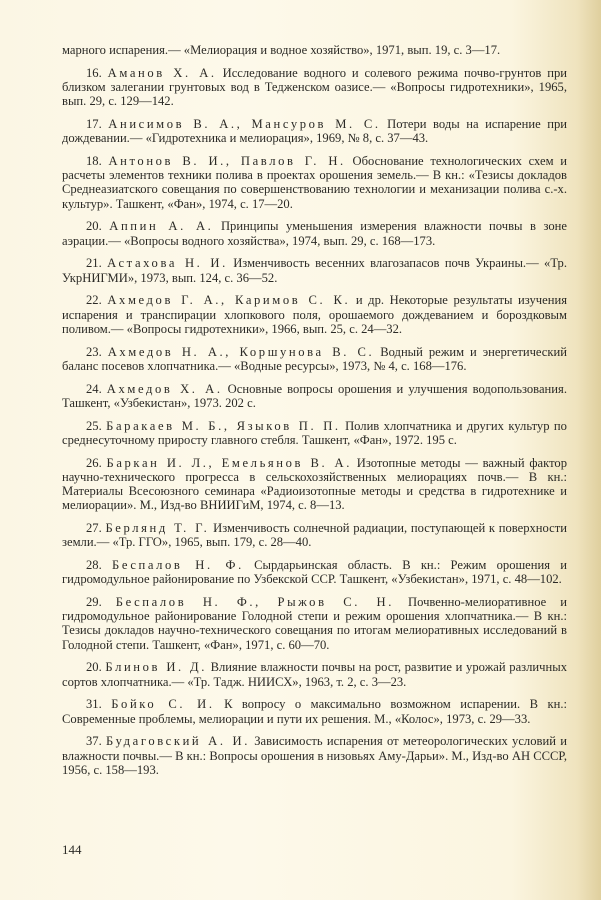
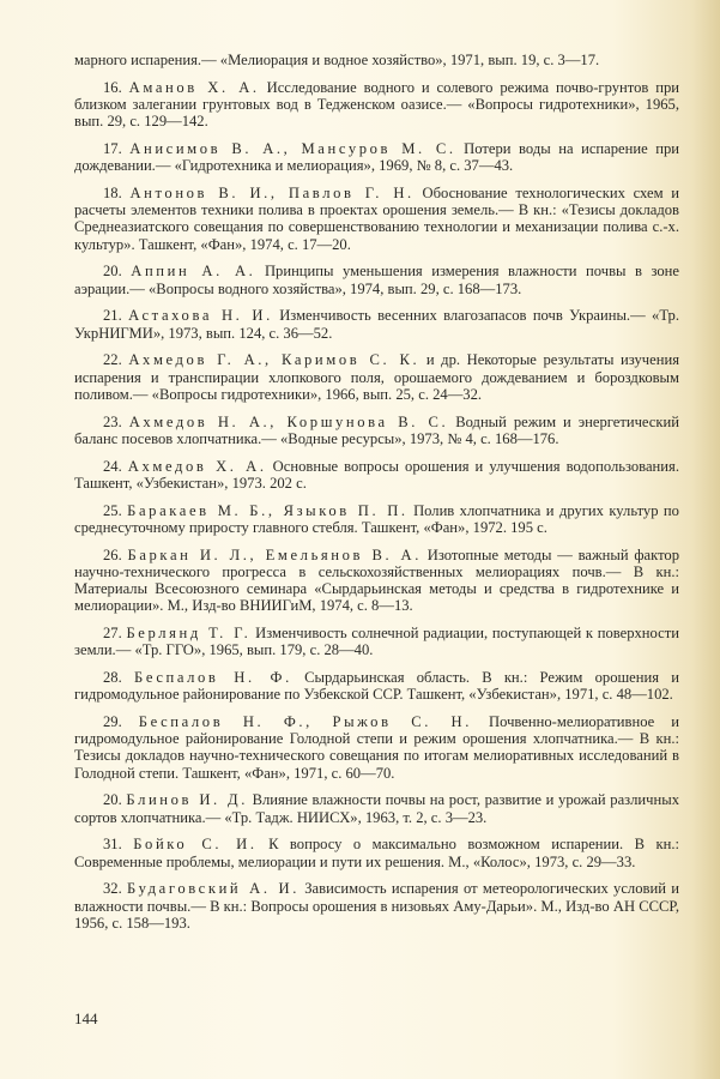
  марного испарения.— «Мелиорация и водное хозяйство», 1971, вып. 19, с. 3—17.
  16. Аманов Х. А. Исследование водного и солевого режима почво-грунтов при близком залегании грунтовых вод в Тедженском оазисе.— «Вопросы гидротехники», 1965, вып. 29, с. 129—142.
  17. Анисимов В. А., Мансуров М. С. Потери воды на испарение при дождевании.— «Гидротехника и мелиорация», 1969, № 8, с. 37—43.
  18. Антонов В. И., Павлов Г. Н. Обоснование технологических схем и расчеты элементов техники полива в проектах орошения земель.— В кн.: «Тезисы докладов Среднеазиатского совещания по совершенствованию технологии и механизации полива с.-х. культур». Ташкент, «Фан», 1974, с. 17—20.
  20. Аппин А. А. Принципы уменьшения измерения влажности почвы в зоне аэрации.— «Вопросы водного хозяйства», 1974, вып. 29, с. 168—173.
  21. Астахова Н. И. Изменчивость весенних влагозапасов почв Украины.— «Тр. УкрНИГМИ», 1973, вып. 124, с. 36—52.
  22. Ахмедов Г. А., Каримов С. К. и др. Некоторые результаты изучения испарения и транспирации хлопкового поля, орошаемого дождеванием и бороздковым поливом.— «Вопросы гидротехники», 1966, вып. 25, с. 24—32.
  23. Ахмедов Н. А., Коршунова В. С. Водный режим и энергетический баланс посевов хлопчатника.— «Водные ресурсы», 1973, № 4, с. 168—176.
  24. Ахмедов Х. А. Основные вопросы орошения и улучшения водопользования. Ташкент, «Узбекистан», 1973. 202 с.
  25. Баракаев М. Б., Языков П. П. Полив хлопчатника и других культур по среднесуточному приросту главного стебля. Ташкент, «Фан», 1972. 195 с.
- 26. Баркан И. Л., Емельянов В. А. Изотопные методы — важный фактор научно-технического прогресса в сельскохозяйственных мелиорациях почв.— В кн.: Материалы Всесоюзного семинара «Радиоизотопные методы и средства в гидротехнике и мелиорации». М., Изд-во ВНИИГиМ, 1974, с. 8—13.
+ 26. Баркан И. Л., Емельянов В. А. Изотопные методы — важный фактор научно-технического прогресса в сельскохозяйственных мелиорациях почв.— В кн.: Материалы Всесоюзного семинара «Сырдарьинская методы и средства в гидротехнике и мелиорации». М., Изд-во ВНИИГиМ, 1974, с. 8—13.
  27. Берлянд Т. Г. Изменчивость солнечной радиации, поступающей к поверхности земли.— «Тр. ГГО», 1965, вып. 179, с. 28—40.
  28. Беспалов Н. Ф. Сырдарьинская область. В кн.: Режим орошения и гидромодульное районирование по Узбекской ССР. Ташкент, «Узбекистан», 1971, с. 48—102.
  29. Беспалов Н. Ф., Рыжов С. Н. Почвенно-мелиоративное и гидромодульное районирование Голодной степи и режим орошения хлопчатника.— В кн.: Тезисы докладов научно-технического совещания по итогам мелиоративных исследований в Голодной степи. Ташкент, «Фан», 1971, с. 60—70.
  20. Блинов И. Д. Влияние влажности почвы на рост, развитие и урожай различных сортов хлопчатника.— «Тр. Тадж. НИИСХ», 1963, т. 2, с. 3—23.
  31. Бойко С. И. К вопросу о максимально возможном испарении. В кн.: Современные проблемы, мелиорации и пути их решения. М., «Колос», 1973, с. 29—33.
- 37. Будаговский А. И. Зависимость испарения от метеорологических условий и влажности почвы.— В кн.: Вопросы орошения в низовьях Аму-Дарьи». М., Изд-во АН СССР, 1956, с. 158—193.
+ 32. Будаговский А. И. Зависимость испарения от метеорологических условий и влажности почвы.— В кн.: Вопросы орошения в низовьях Аму-Дарьи». М., Изд-во АН СССР, 1956, с. 158—193.
  144
